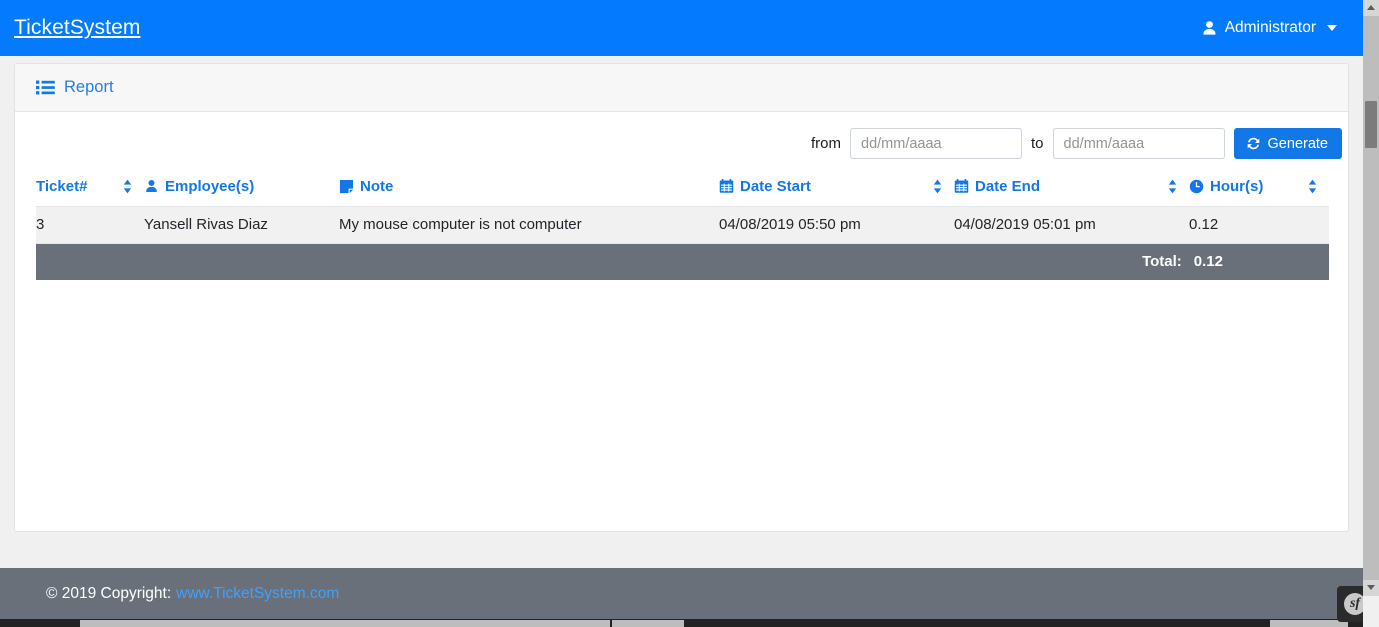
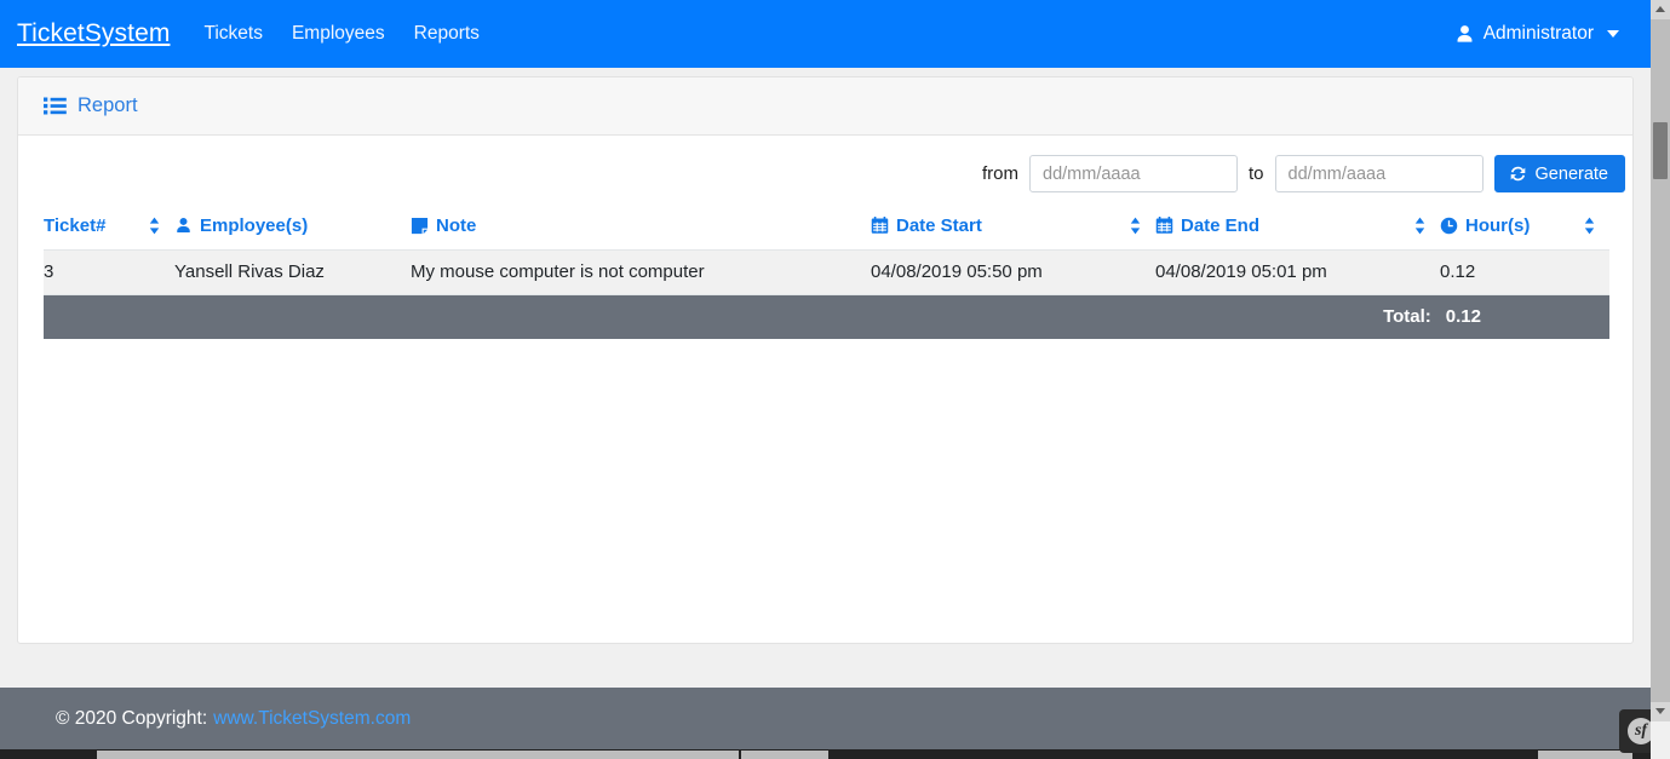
  TicketSystem
+ Tickets
+ Employees
+ Reports
  Administrator
  Report
  from
  dd/mm/aaaa
  to
  dd/mm/aaaa
  Generate
  Ticket#	Employee(s)	Note	Date Start	Date End	Hour(s)
  3	Yansell Rivas Diaz	My mouse computer is not computer	04/08/2019 05:50 pm	04/08/2019 05:01 pm	0.12
  Total: 0.12
- © 2019 Copyright:
+ © 2020 Copyright:
  www.TicketSystem.com
  sf
